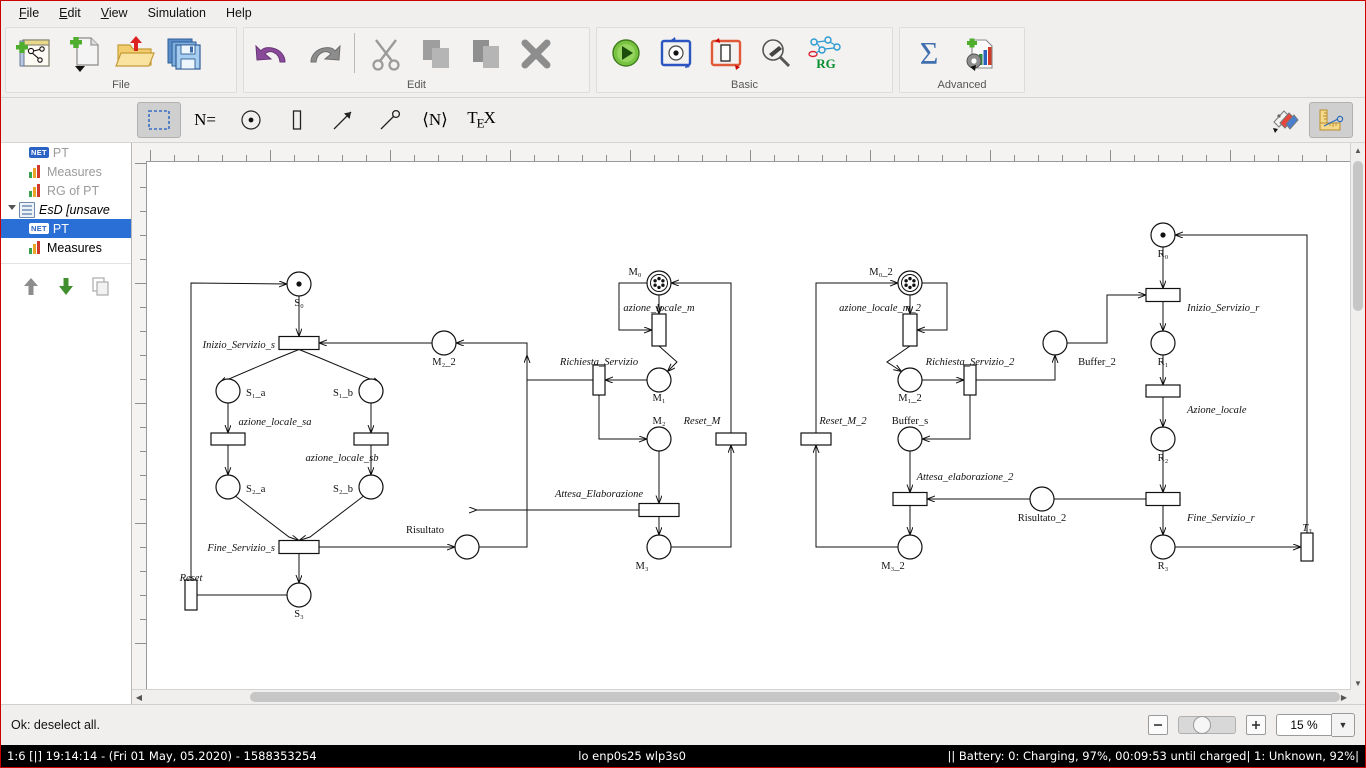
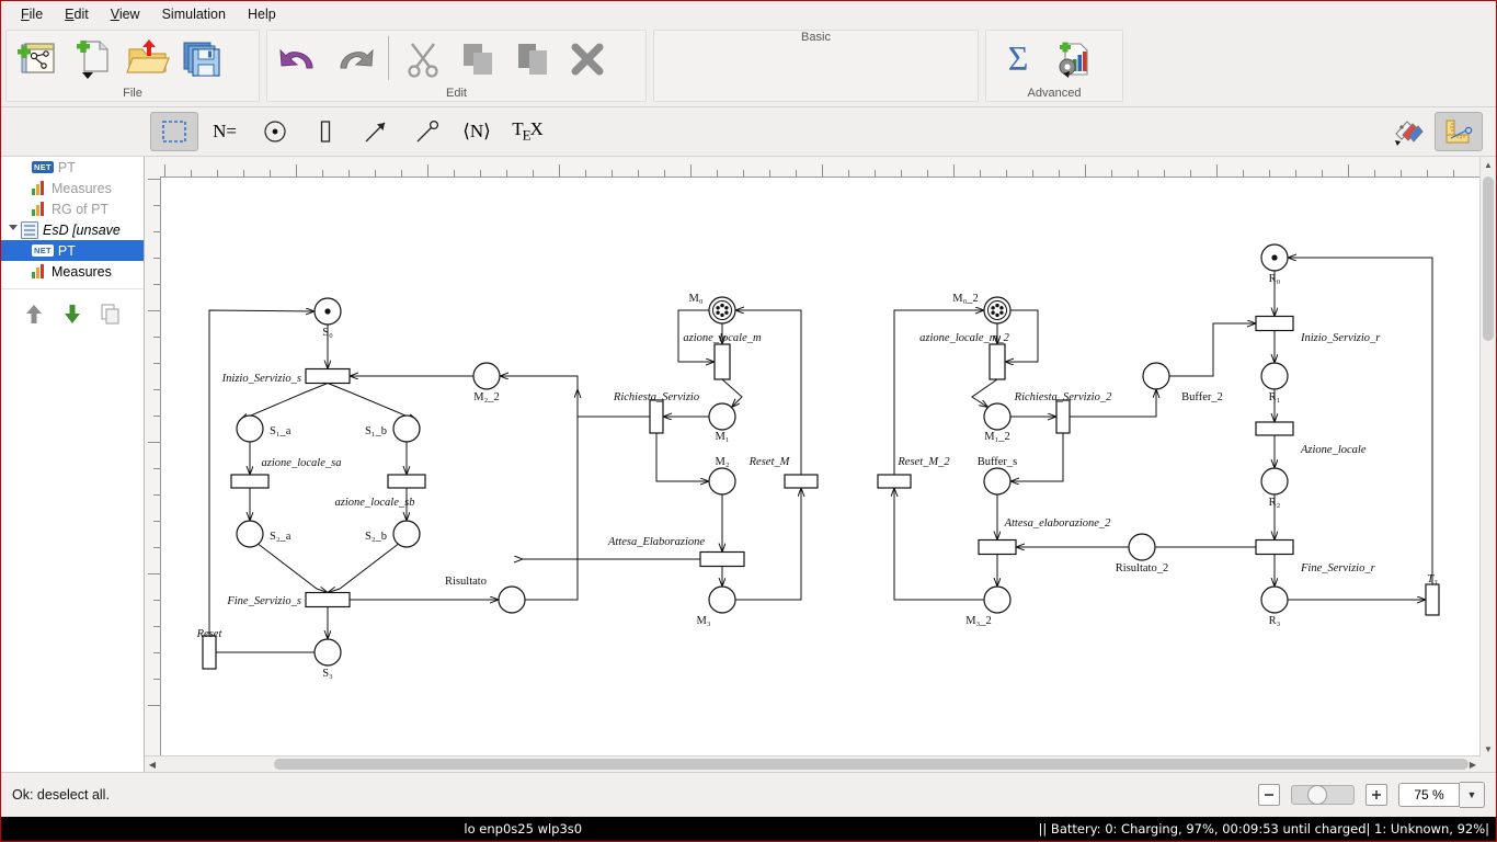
  File
  Edit
  View
  Simulation
  Help
  File
  Edit
- RG
  Basic
  Σ
  Advanced
  N=
  ⟨N⟩
  TEX
  NET
  PT
  Measures
  RG of PT
  EsD [unsave
  NET
  PT
  Measures
  S₀
  S₁_a
  S₁_b
  S₂_a
  S₂_b
  S₃
  M₂_2
  Risultato
  M₀
  M₁
  M₂
  M₃
  M₀_2
  M₁_2
  Buffer_s
  M₃_2
  Buffer_2
  Risultato_2
  R₀
  R₁
  R₂
  R₃
  Inizio_Servizio_s
  azione_locale_sa
  azione_locale_sb
  Fine_Servizio_s
  Reset
  azione_locale_m
  Richiesta_Servizio
  Attesa_Elaborazione
  Reset_M
  azione_locale_m_2
  Richiesta_Servizio_2
  Attesa_elaborazione_2
  Reset_M_2
  Inizio_Servizio_r
  Azione_locale
  Fine_Servizio_r
  T₃
  ▲
  ▼
  ◀
  ▶
  Ok: deselect all.
- 15 %
+ 75 %
  ▼
- 1:6 [|] 19:14:14 - (Fri 01 May, 05.2020) - 1588353254
  lo enp0s25 wlp3s0
  || Battery: 0: Charging, 97%, 00:09:53 until charged| 1: Unknown, 92%|
